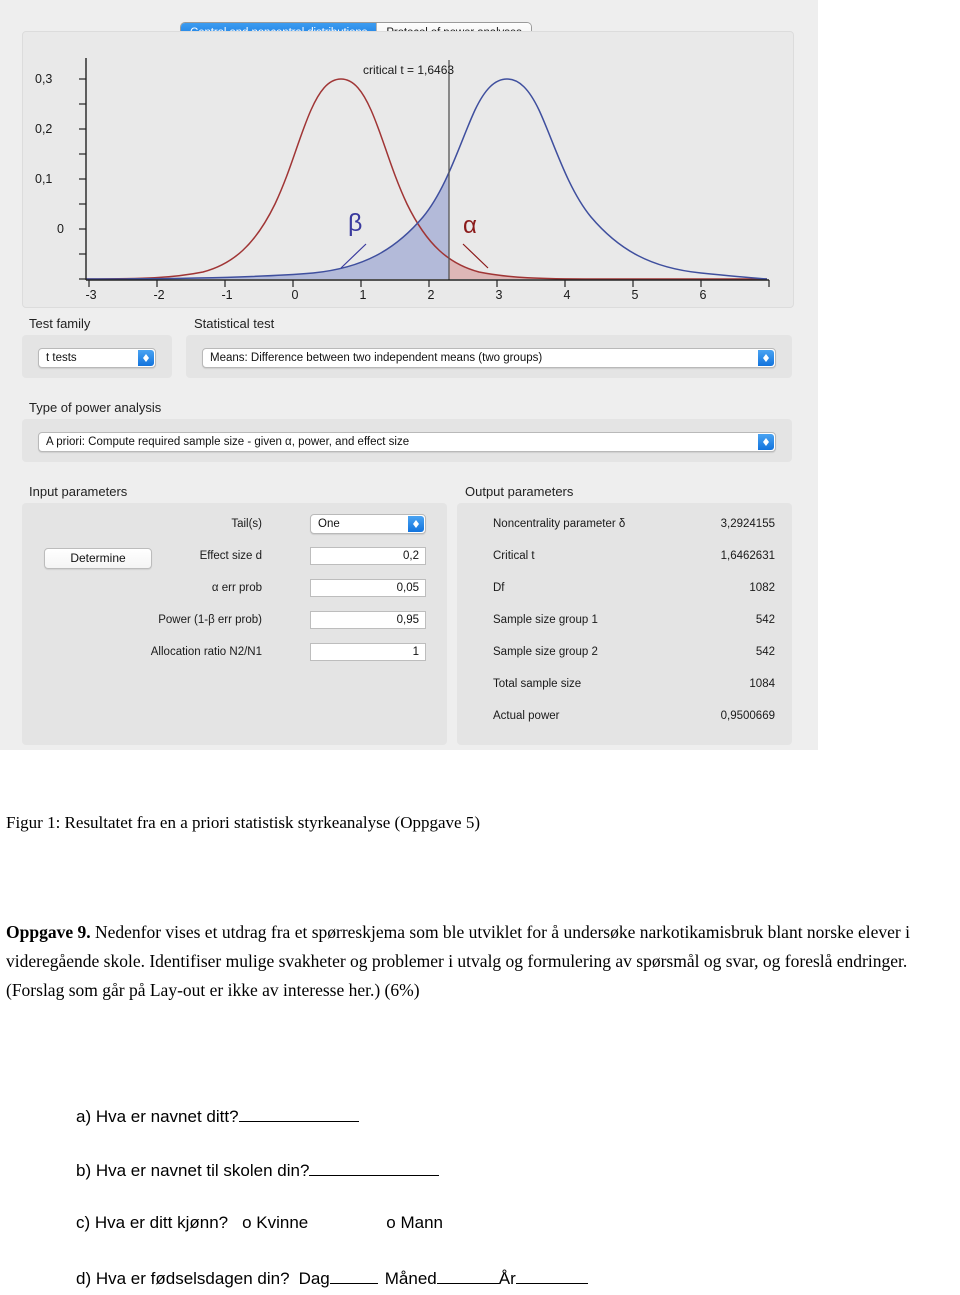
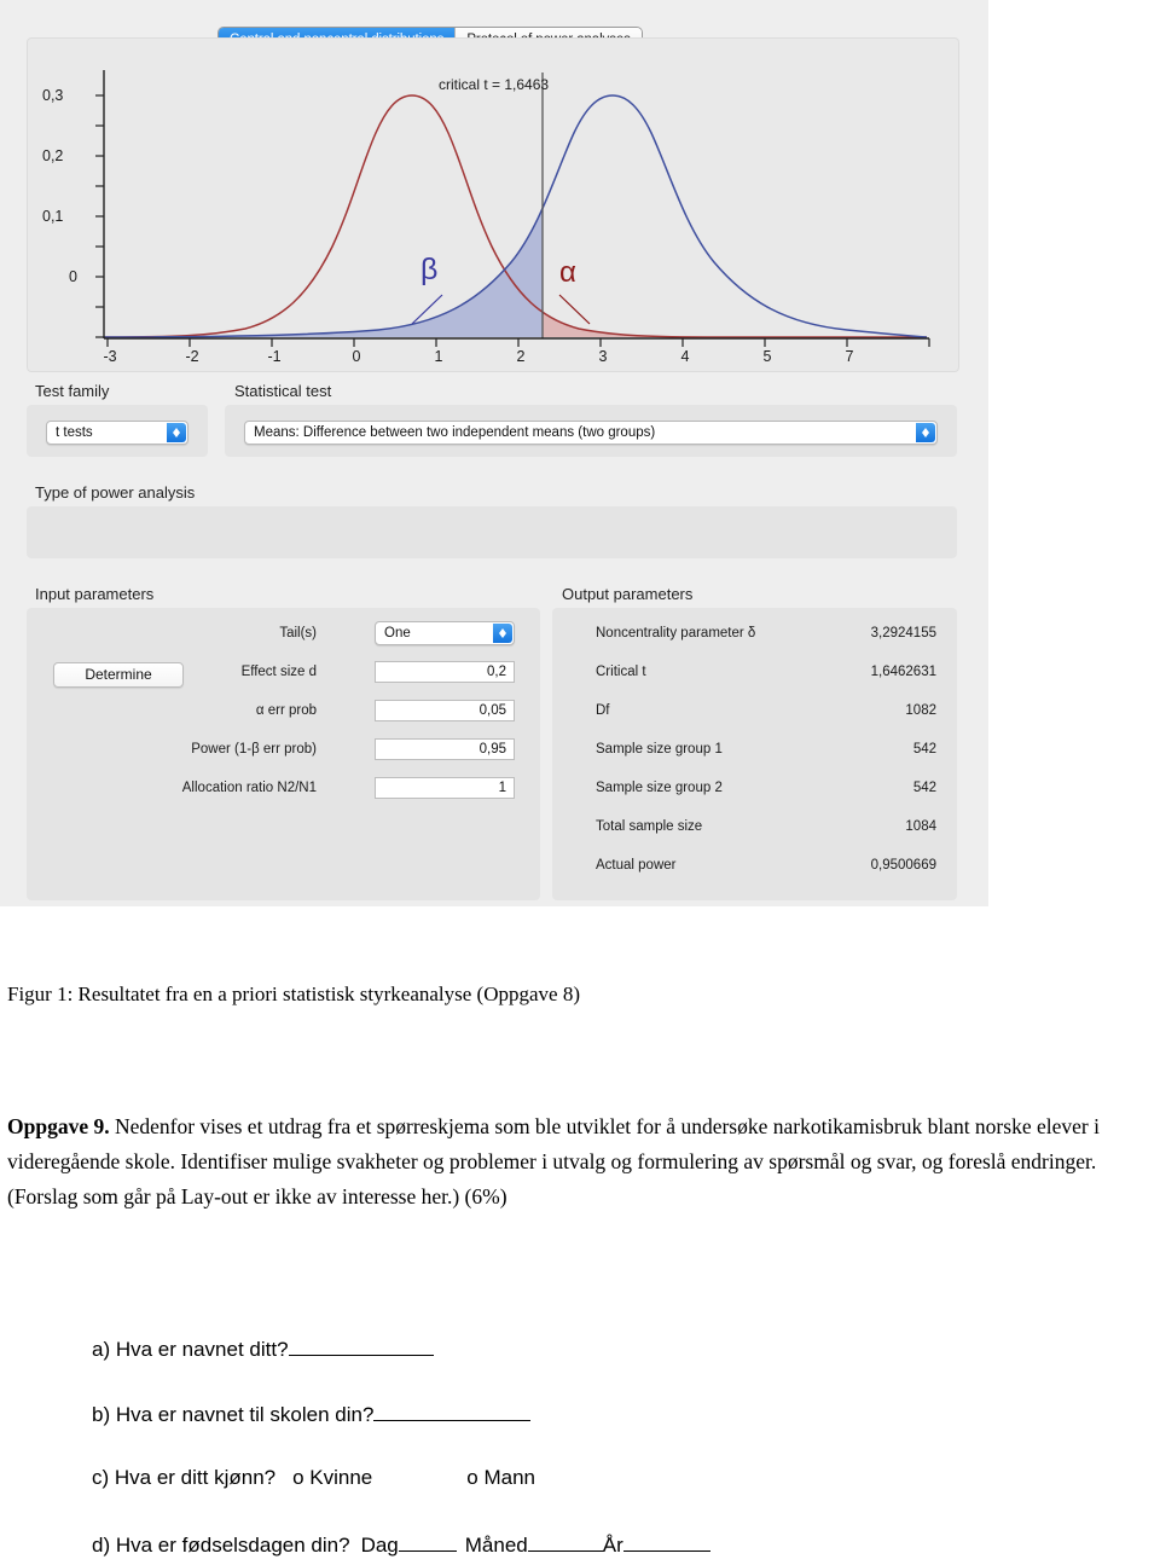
  0,3
  0,2
  0,1
  0
  -3
  -2
  -1
  0
  1
  2
  3
  4
  5
- 6
+ 7
  critical t = 1,6463
  β
  α
  Test family
  t tests
  Statistical test
  Means: Difference between two independent means (two groups)
  Type of power analysis
- A priori: Compute required sample size - given α, power, and effect size
  Input parameters
  Determine
  Tail(s)
  One
  Effect size d
  0,2
  α err prob
  0,05
  Power (1-β err prob)
  0,95
  Allocation ratio N2/N1
  1
  Output parameters
  Noncentrality parameter δ
  3,2924155
  Critical t
  1,6462631
  Df
  1082
  Sample size group 1
  542
  Sample size group 2
  542
  Total sample size
  1084
  Actual power
  0,9500669
- Figur 1: Resultatet fra en a priori statistisk styrkeanalyse (Oppgave 5)
+ Figur 1: Resultatet fra en a priori statistisk styrkeanalyse (Oppgave 8)
  Oppgave 9. Nedenfor vises et utdrag fra et spørreskjema som ble utviklet for å undersøke narkotikamisbruk blant norske elever i videregående skole. Identifiser mulige svakheter og problemer i utvalg og formulering av spørsmål og svar, og foreslå endringer. (Forslag som går på Lay-out er ikke av interesse her.) (6%)
  a) Hva er navnet ditt?
  b) Hva er navnet til skolen din?
  c) Hva er ditt kjønn? o Kvinne o Mann
  d) Hva er fødselsdagen din? Dag Måned År
